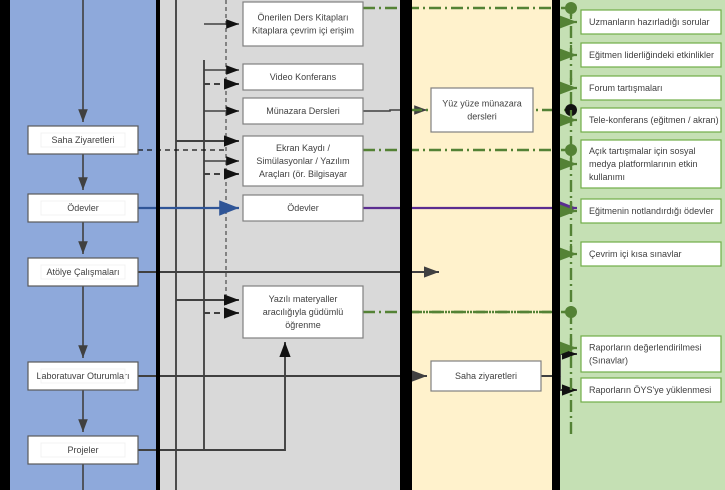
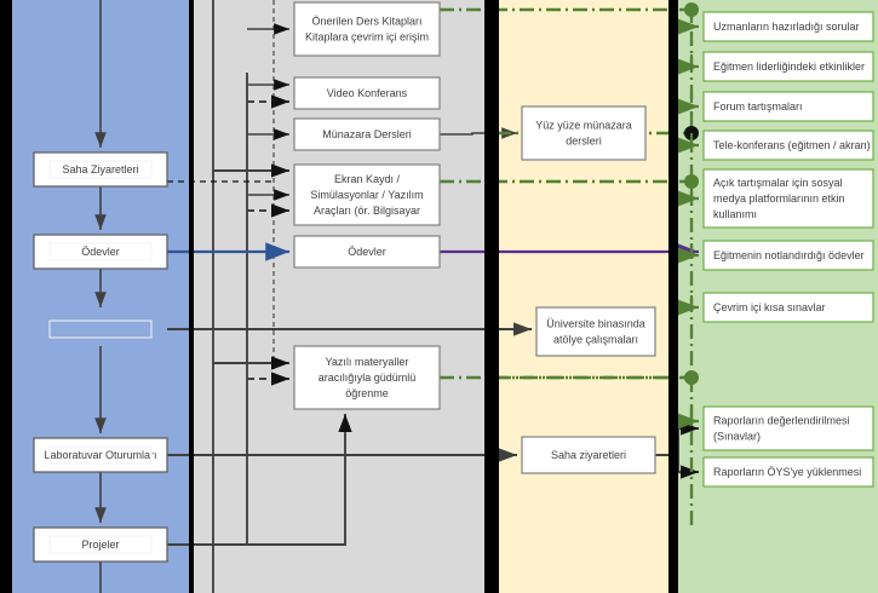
  Saha Ziyaretleri
  Ödevler
- Atölye Çalışmaları
  Laboratuvar Oturumları
  Projeler
  Önerilen Ders Kitapları
  Kitaplara çevrim içi erişim
  Video Konferans
  Münazara Dersleri
  Ekran Kaydı /
  Simülasyonlar / Yazılım
  Araçları (ör. Bilgisayar
  Ödevler
  Yazılı materyaller
  aracılığıyla güdümlü
  öğrenme
  Yüz yüze münazara
  dersleri
+ Üniversite binasında
+ atölye çalışmaları
  Saha ziyaretleri
  Uzmanların hazırladığı sorular
  Eğitmen liderliğindeki etkinlikler
  Forum tartışmaları
  Tele-konferans (eğitmen / akran)
  Açık tartışmalar için sosyal
  medya platformlarının etkin
  kullanımı
  Eğitmenin notlandırdığı ödevler
  Çevrim içi kısa sınavlar
  Raporların değerlendirilmesi
  (Sınavlar)
  Raporların ÖYS'ye yüklenmesi
